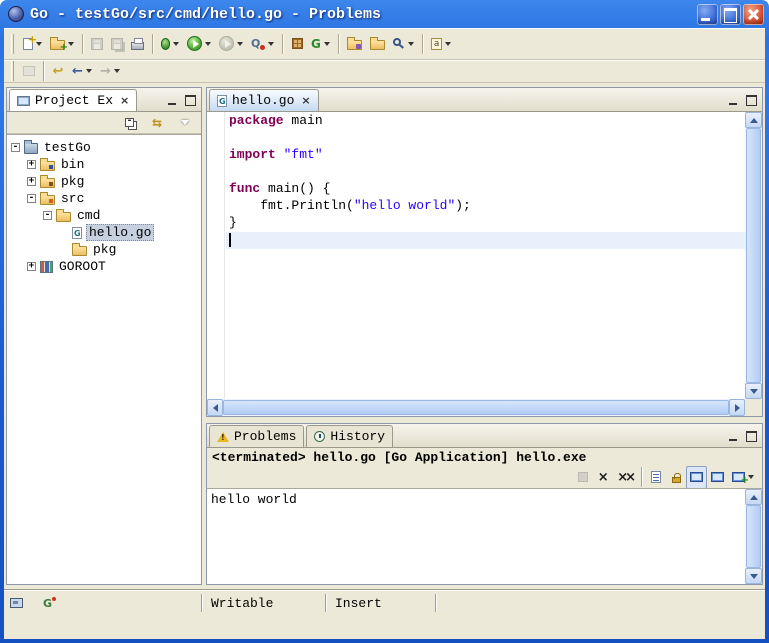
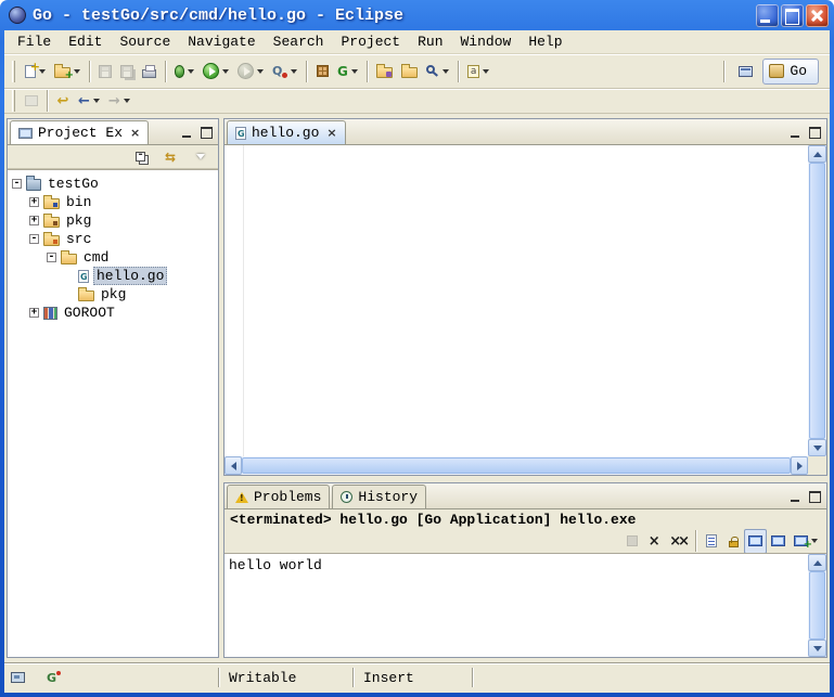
- Go - testGo/src/cmd/hello.go - Problems
+ Go - testGo/src/cmd/hello.go - Eclipse
+ File
+ Edit
+ Source
+ Navigate
+ Search
+ Project
+ Run
+ Window
+ Help
+ Go
  Project Ex
  -
  testGo
  +
  bin
  +
  pkg
  -
  src
  -
  cmd
  hello.go
  pkg
  +
  GOROOT
  hello.go
- package main
- import "fmt"
- func main() {
- fmt.Println("hello world");
- }
  Problems
  History
  <terminated> hello.go [Go Application] hello.exe
  hello world
  Writable
  Insert
